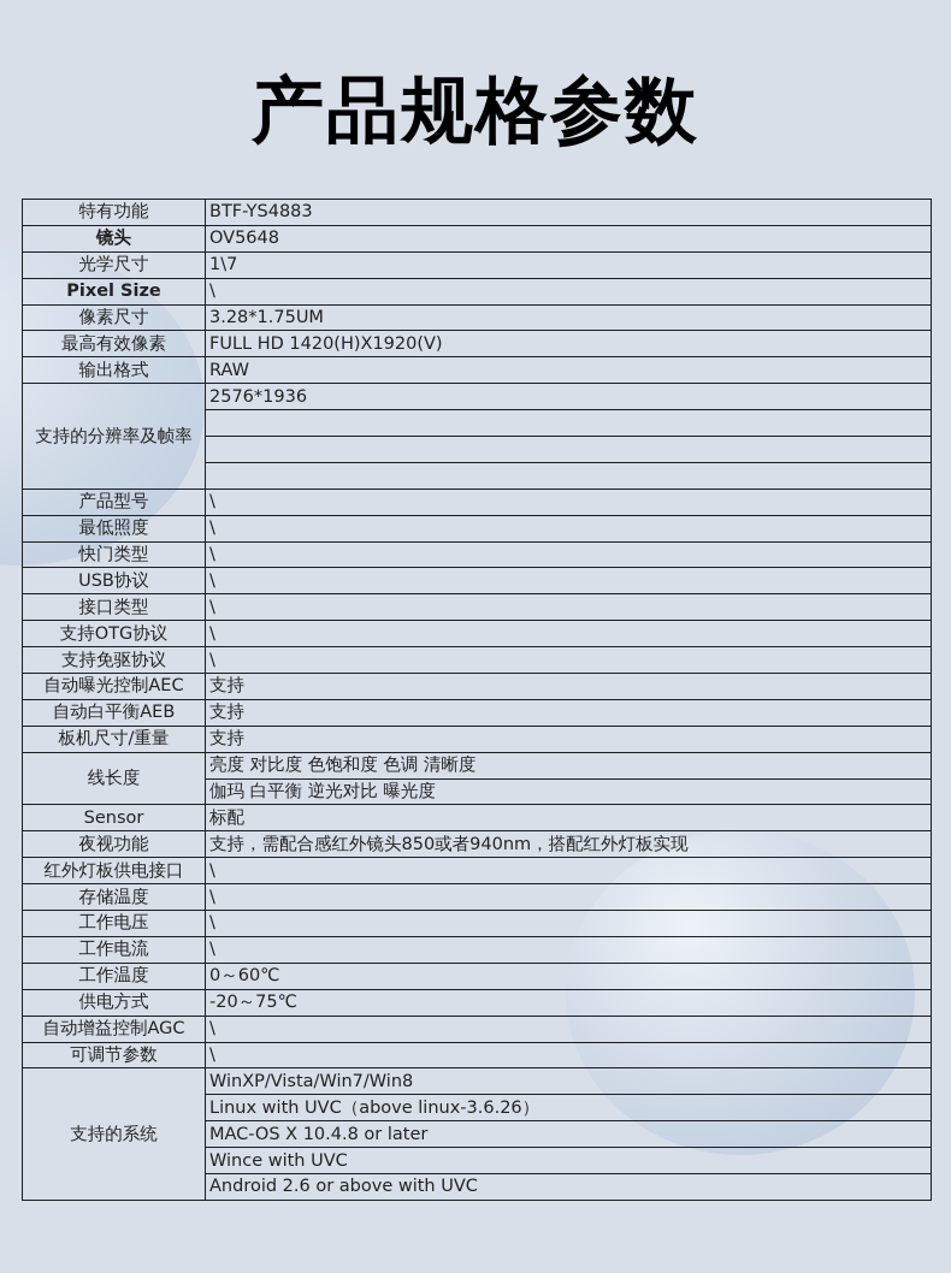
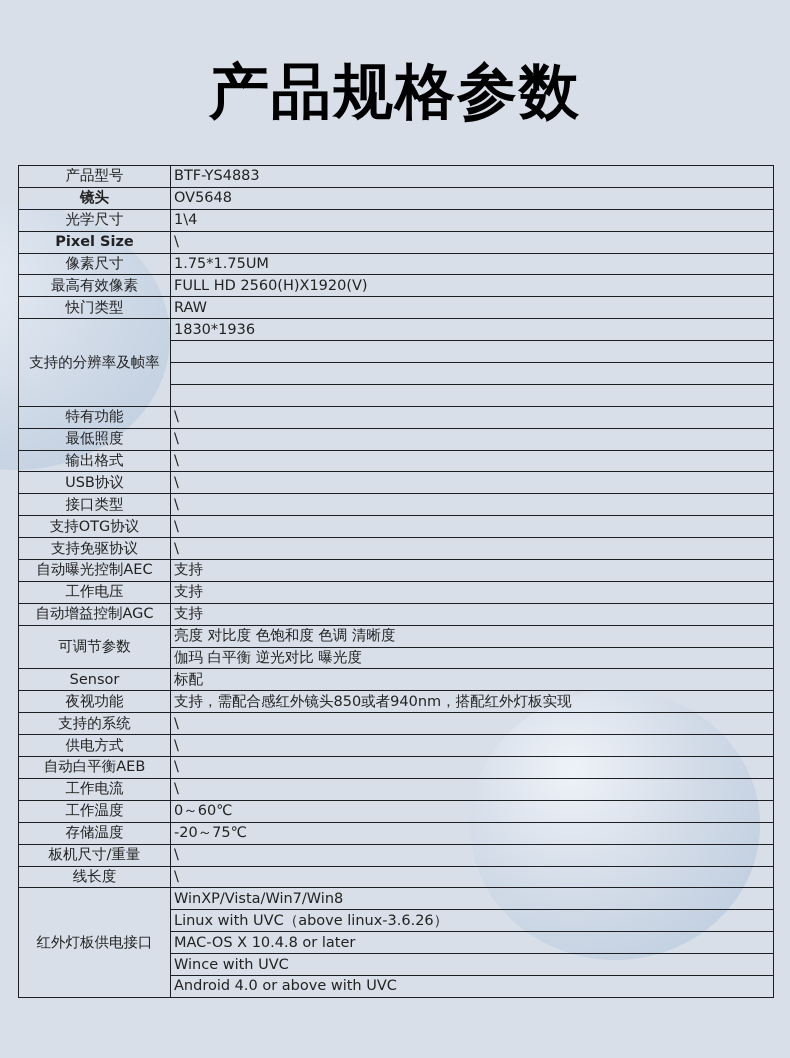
  产品规格参数
- 特有功能	BTF-YS4883
+ 产品型号	BTF-YS4883
  镜头	OV5648
- 光学尺寸	1\7
+ 光学尺寸	1\4
  Pixel Size	\
- 像素尺寸	3.28*1.75UM
+ 像素尺寸	1.75*1.75UM
- 最高有效像素	FULL HD 1420(H)X1920(V)
+ 最高有效像素	FULL HD 2560(H)X1920(V)
- 输出格式	RAW
+ 快门类型	RAW
- 支持的分辨率及帧率	2576*1936
+ 支持的分辨率及帧率	1830*1936
- 产品型号	\
+ 特有功能	\
  最低照度	\
- 快门类型	\
+ 输出格式	\
  USB协议	\
  接口类型	\
  支持OTG协议	\
  支持免驱协议	\
  自动曝光控制AEC	支持
- 自动白平衡AEB	支持
+ 工作电压	支持
- 板机尺寸/重量	支持
+ 自动增益控制AGC	支持
- 线长度	亮度 对比度 色饱和度 色调 清晰度
+ 可调节参数	亮度 对比度 色饱和度 色调 清晰度
  伽玛 白平衡 逆光对比 曝光度
  Sensor	标配
  夜视功能	支持，需配合感红外镜头850或者940nm，搭配红外灯板实现
- 红外灯板供电接口	\
+ 支持的系统	\
- 存储温度	\
+ 供电方式	\
- 工作电压	\
+ 自动白平衡AEB	\
  工作电流	\
  工作温度	0～60℃
- 供电方式	-20～75℃
+ 存储温度	-20～75℃
- 自动增益控制AGC	\
+ 板机尺寸/重量	\
- 可调节参数	\
+ 线长度	\
- 支持的系统	WinXP/Vista/Win7/Win8
+ 红外灯板供电接口	WinXP/Vista/Win7/Win8
  Linux with UVC（above linux-3.6.26）
  MAC-OS X 10.4.8 or later
  Wince with UVC
- Android 2.6 or above with UVC
+ Android 4.0 or above with UVC
